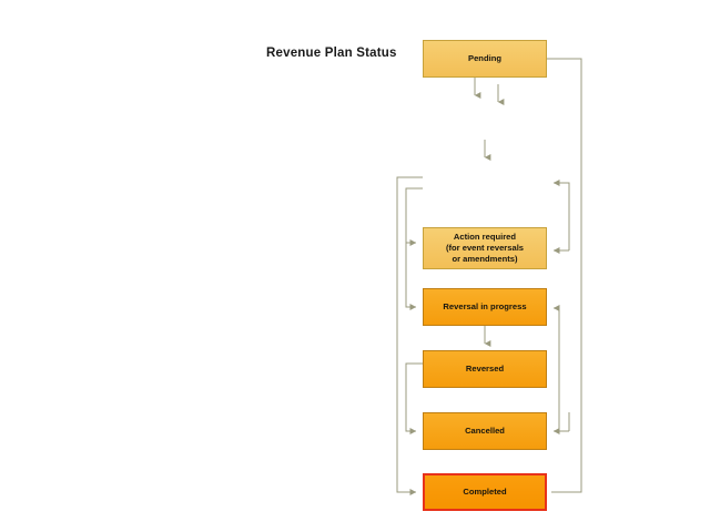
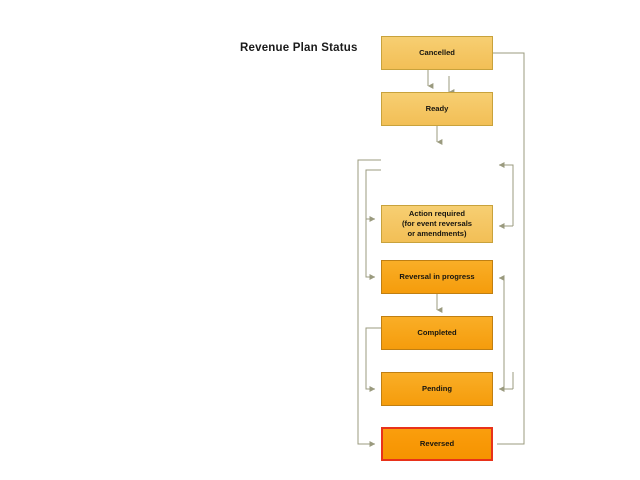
  Revenue Plan Status
- Pending
+ Cancelled
+ Ready
  Action required
  (for event reversals
  or amendments)
  Reversal in progress
- Reversed
+ Completed
- Cancelled
+ Pending
- Completed
+ Reversed
